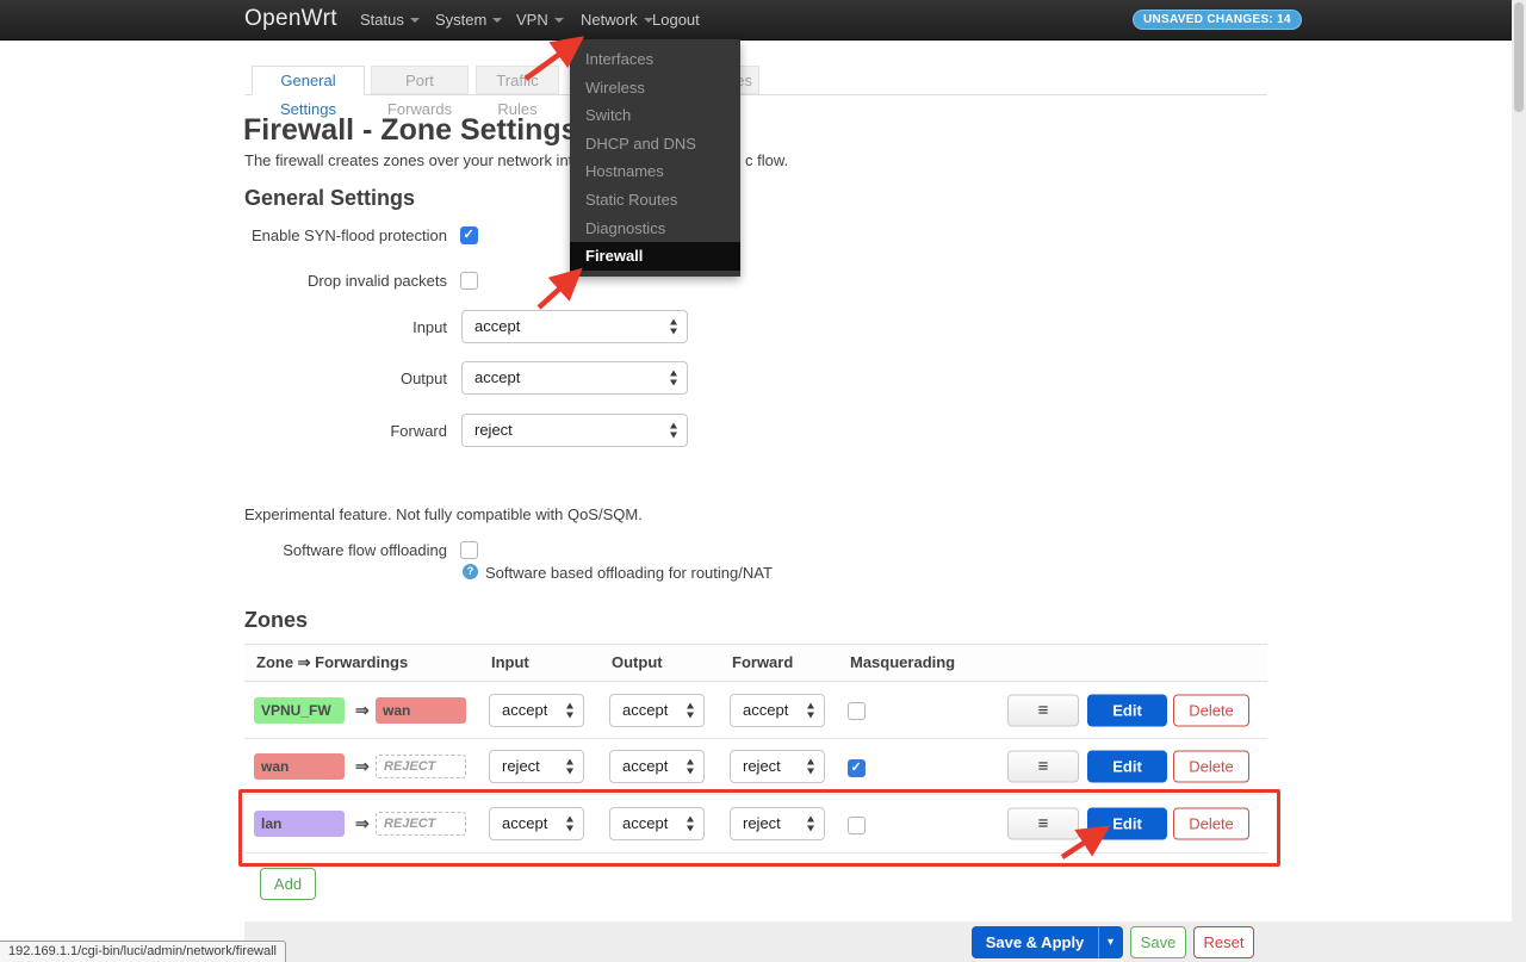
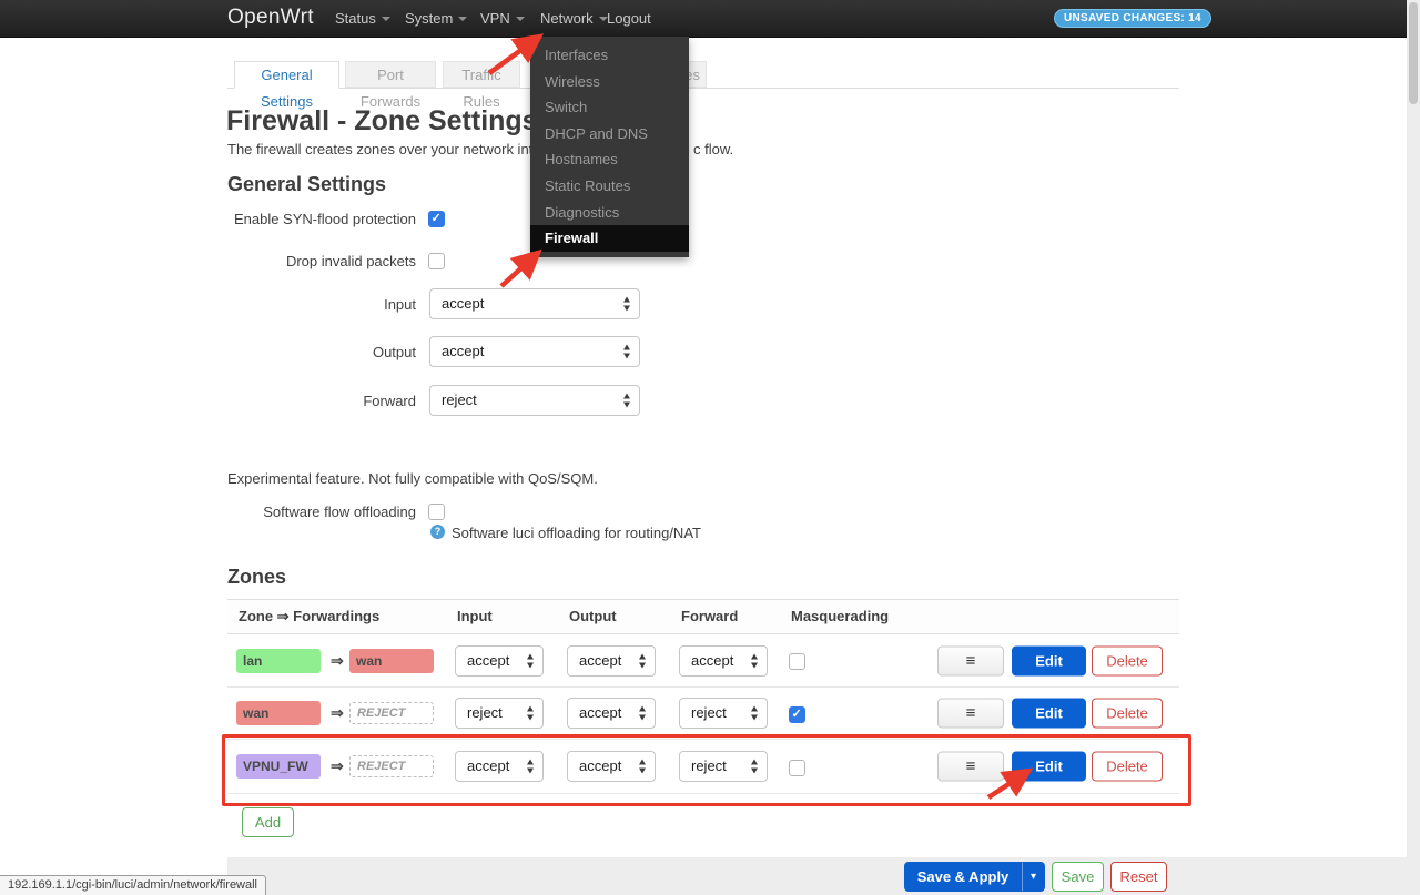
  OpenWrt
  Status
  System
  VPN
  Network
  Logout
  UNSAVED CHANGES: 14
  Interfaces
  Wireless
  Switch
  DHCP and DNS
  Hostnames
  Static Routes
  Diagnostics
  Firewall
  General Settings
  Port Forwards
  Traffic Rules
  Firewall - Zone Setting
  The firewall creates zones over your network in
  c flow.
  General Settings
  Enable SYN-flood protection
  Drop invalid packets
  Input
  accept
  Output
  accept
  Forward
  reject
  Experimental feature. Not fully compatible with QoS/SQM.
  Software flow offloading
  ?
- Software based offloading for routing/NAT
+ Software luci offloading for routing/NAT
  Zones
  Zone ⇒ Forwardings
  Input
  Output
  Forward
  Masquerading
- VPNU_FW
+ lan
  ⇒
  wan
  accept
  accept
  accept
  ≡
  Edit
  Delete
  wan
  ⇒
  REJECT
  reject
  accept
  reject
  ≡
  Edit
  Delete
- lan
+ VPNU_FW
  ⇒
  REJECT
  accept
  accept
  reject
  ≡
  Edit
  Delete
  Add
  Save & Apply
  ▾
  Save
  Reset
  192.169.1.1/cgi-bin/luci/admin/network/firewall
